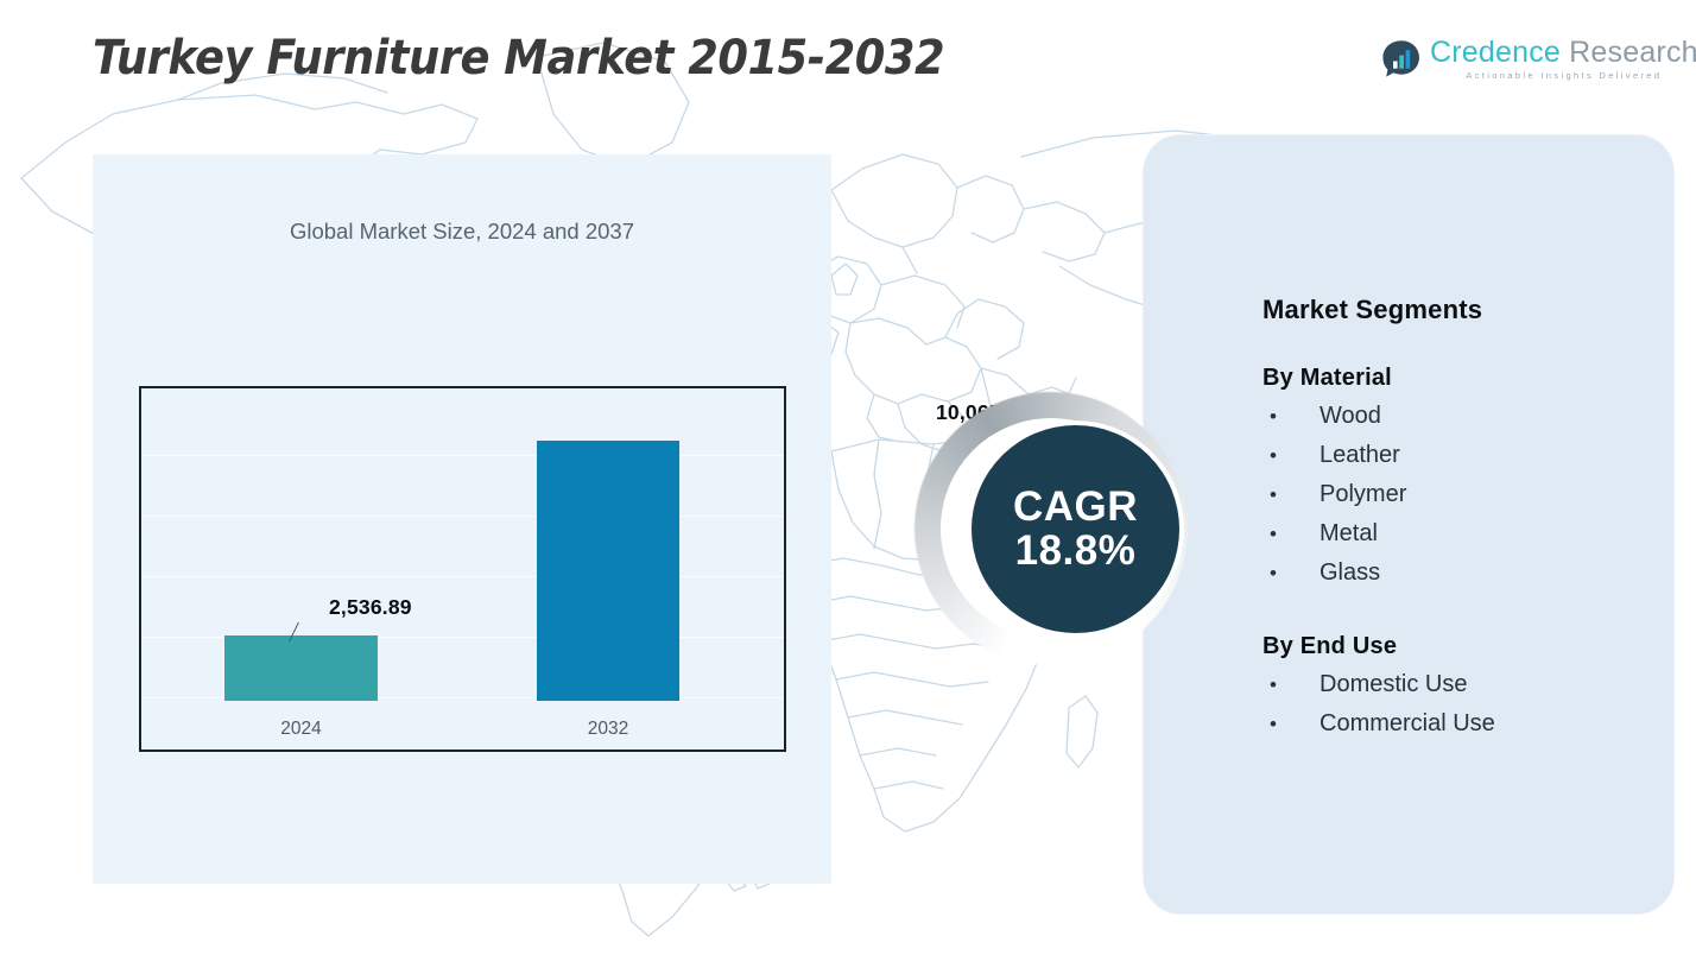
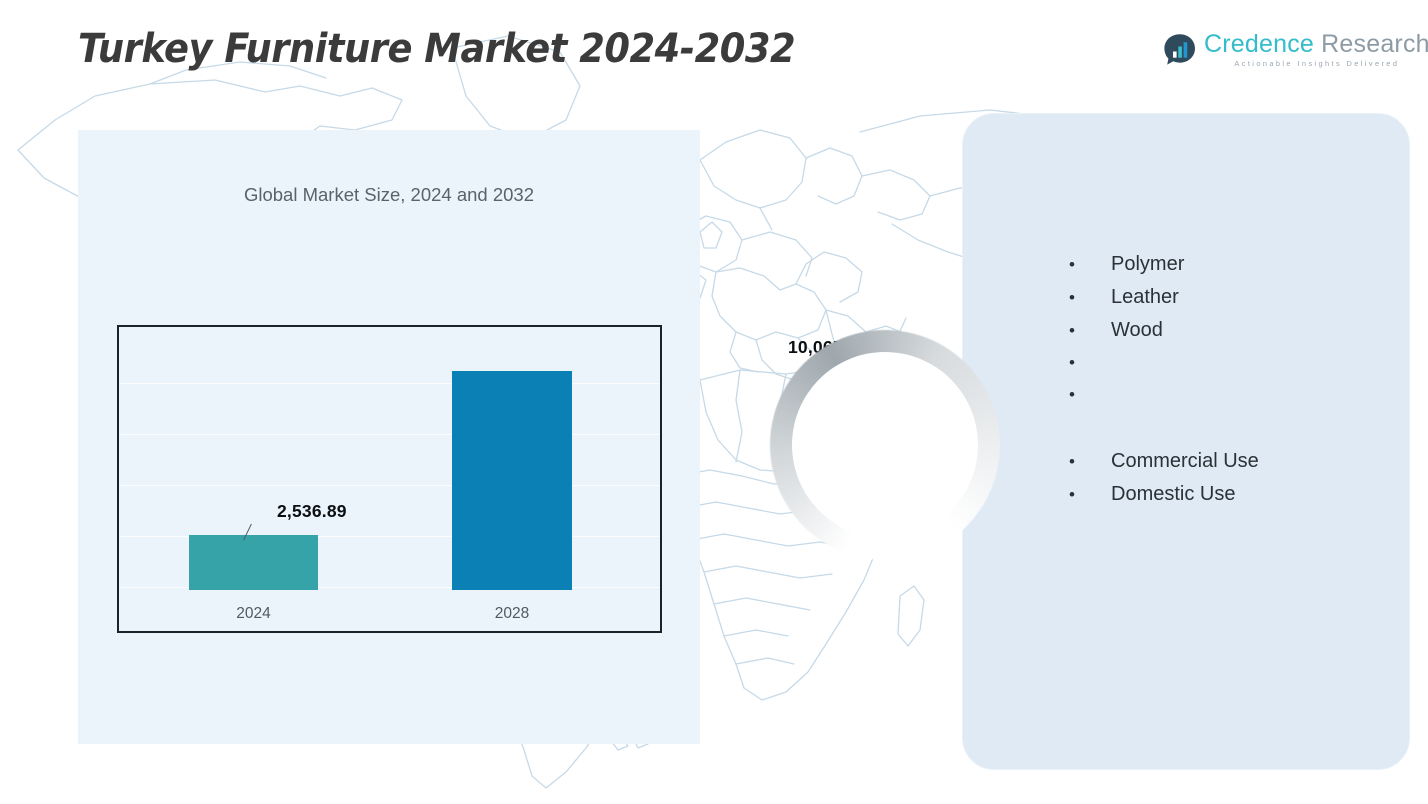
- Turkey Furniture Market 2015-2032
+ Turkey Furniture Market 2024-2032
  Credence Research
  Actionable Insights Delivered
- Global Market Size, 2024 and 2037
+ Global Market Size, 2024 and 2032
  2,536.89
  2024
- 2032
+ 2028
- CAGR
- 18.8%
- Market Segments
- By Material
  •
- Wood
+ Polymer
  •
  Leather
  •
- Polymer
+ Wood
  •
- Metal
  •
- Glass
- By End Use
  •
- Domestic Use
+ Commercial Use
  •
- Commercial Use
+ Domestic Use
